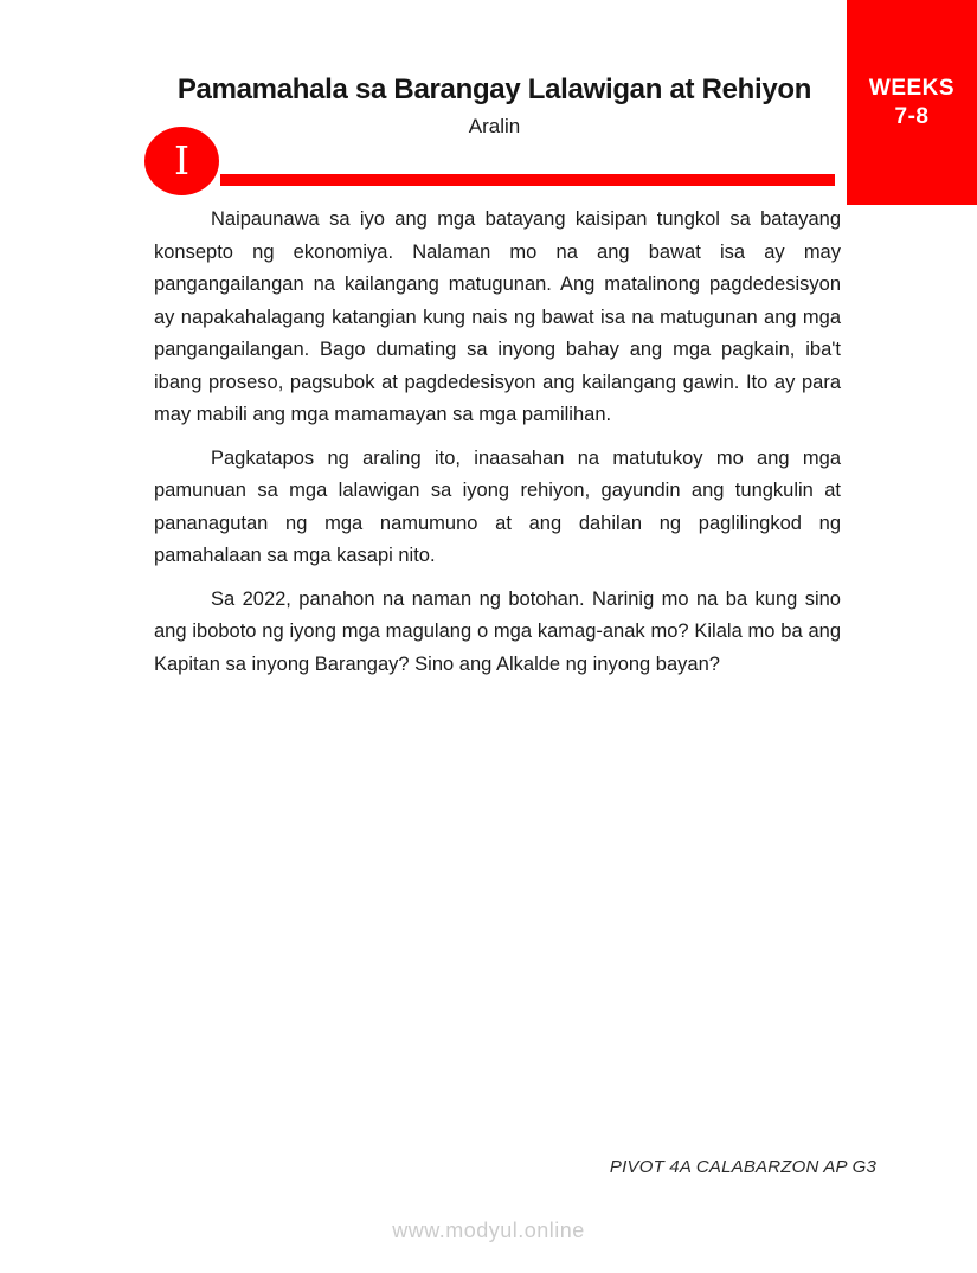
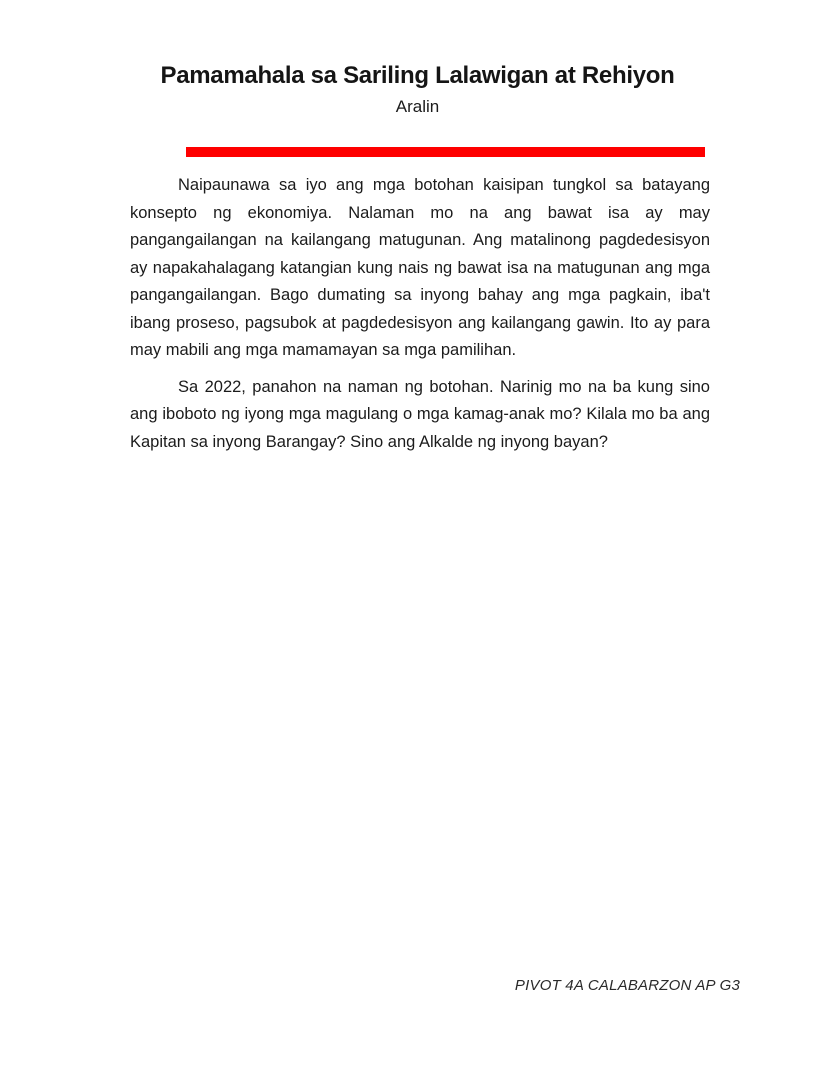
- WEEKS
- 7-8
- Pamamahala sa Barangay Lalawigan at Rehiyon
+ Pamamahala sa Sariling Lalawigan at Rehiyon
  Aralin
- I
- Naipaunawa sa iyo ang mga batayang kaisipan tungkol sa batayang konsepto ng ekonomiya. Nalaman mo na ang bawat isa ay may pangangailangan na kailangang matugunan. Ang matalinong pagdedesisyon ay napakahalagang katangian kung nais ng bawat isa na matugunan ang mga pangangailangan. Bago dumating sa inyong bahay ang mga pagkain, iba't ibang proseso, pagsubok at pagdedesisyon ang kailangang gawin. Ito ay para may mabili ang mga mamamayan sa mga pamilihan.
+ Naipaunawa sa iyo ang mga botohan kaisipan tungkol sa batayang konsepto ng ekonomiya. Nalaman mo na ang bawat isa ay may pangangailangan na kailangang matugunan. Ang matalinong pagdedesisyon ay napakahalagang katangian kung nais ng bawat isa na matugunan ang mga pangangailangan. Bago dumating sa inyong bahay ang mga pagkain, iba't ibang proseso, pagsubok at pagdedesisyon ang kailangang gawin. Ito ay para may mabili ang mga mamamayan sa mga pamilihan.
- Pagkatapos ng araling ito, inaasahan na matutukoy mo ang mga pamunuan sa mga lalawigan sa iyong rehiyon, gayundin ang tungkulin at pananagutan ng mga namumuno at ang dahilan ng paglilingkod ng pamahalaan sa mga kasapi nito.
  Sa 2022, panahon na naman ng botohan. Narinig mo na ba kung sino ang iboboto ng iyong mga magulang o mga kamag-anak mo? Kilala mo ba ang Kapitan sa inyong Barangay? Sino ang Alkalde ng inyong bayan?
  PIVOT 4A CALABARZON AP G3
- www.modyul.online
